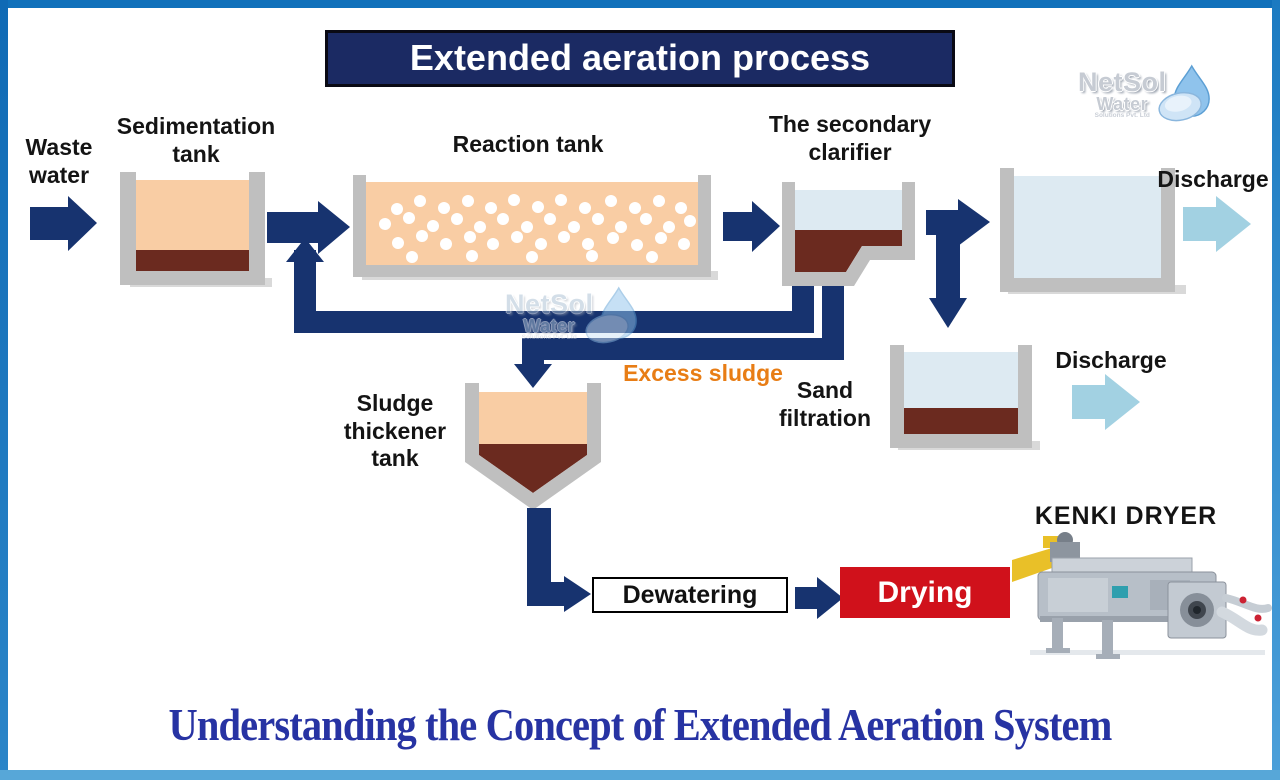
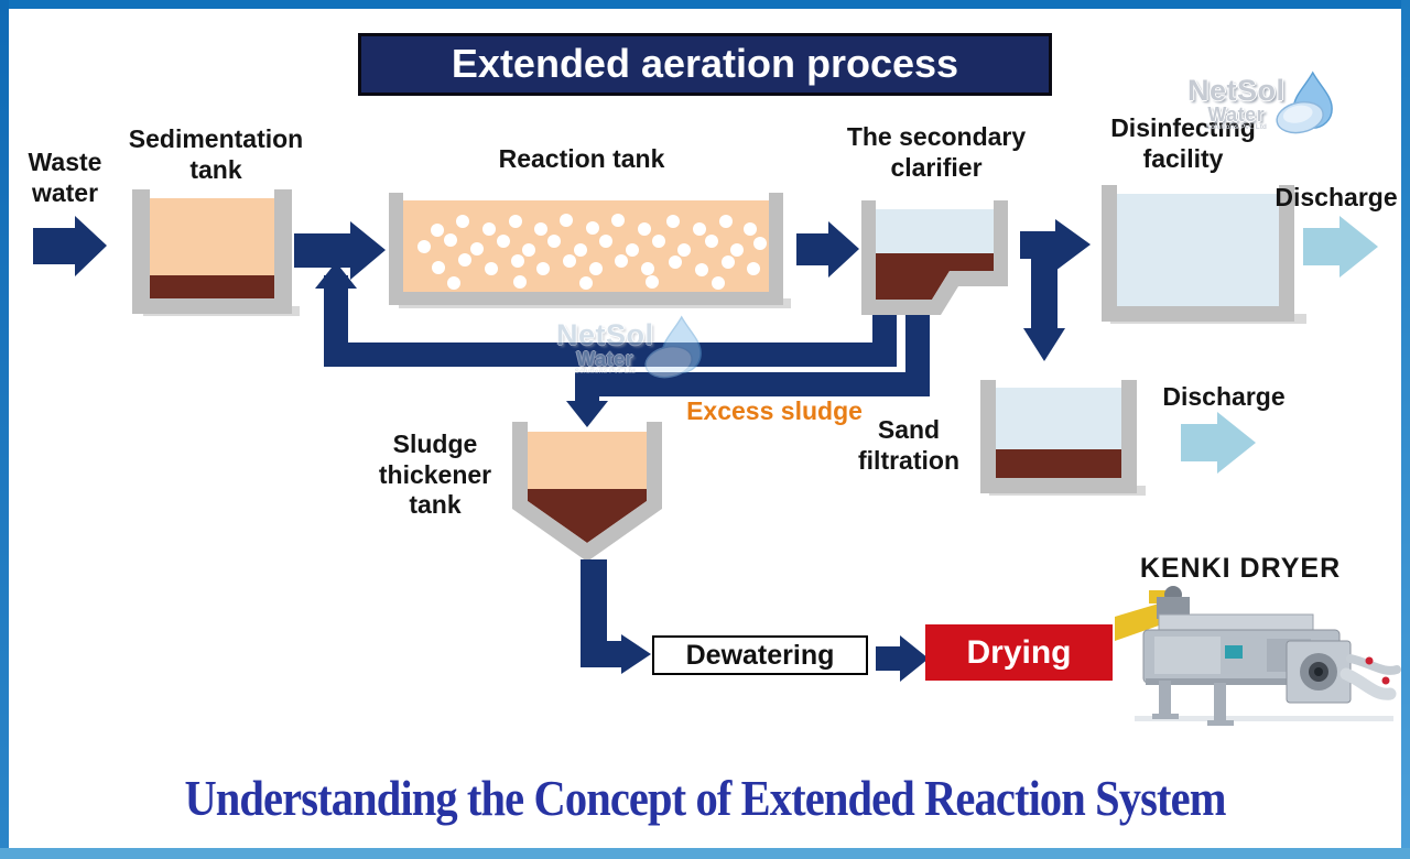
  Extended aeration process
  Waste water
  Sedimentation tank
  Reaction tank
  The secondary clarifier
+ Disinfecting facility
  Discharge
  Excess sludge
  Sand filtration
  Discharge
  Sludge thickener tank
  KENKI DRYER
  Dewatering
  Drying
  NetSol
  Water
  NetSol
  Water
- Understanding the Concept of Extended Aeration System
+ Understanding the Concept of Extended Reaction System
